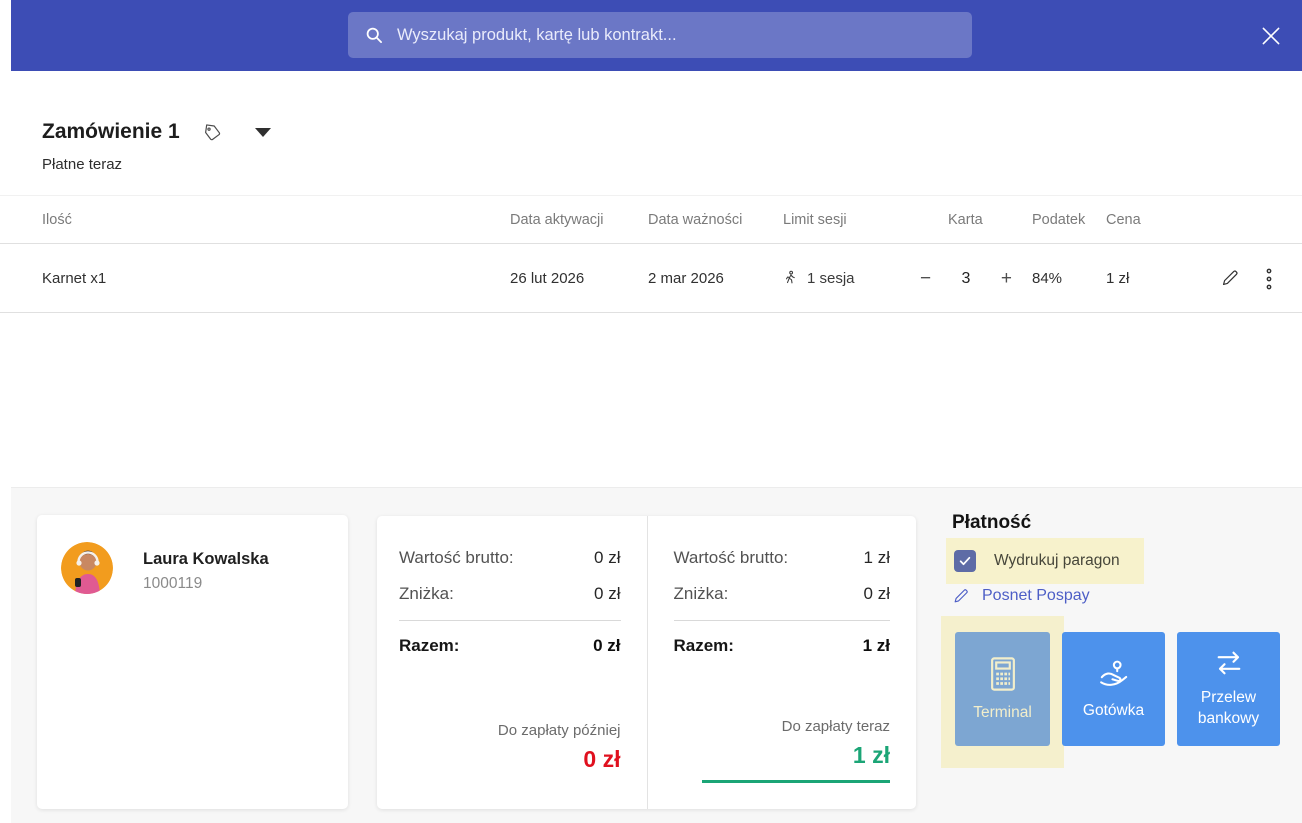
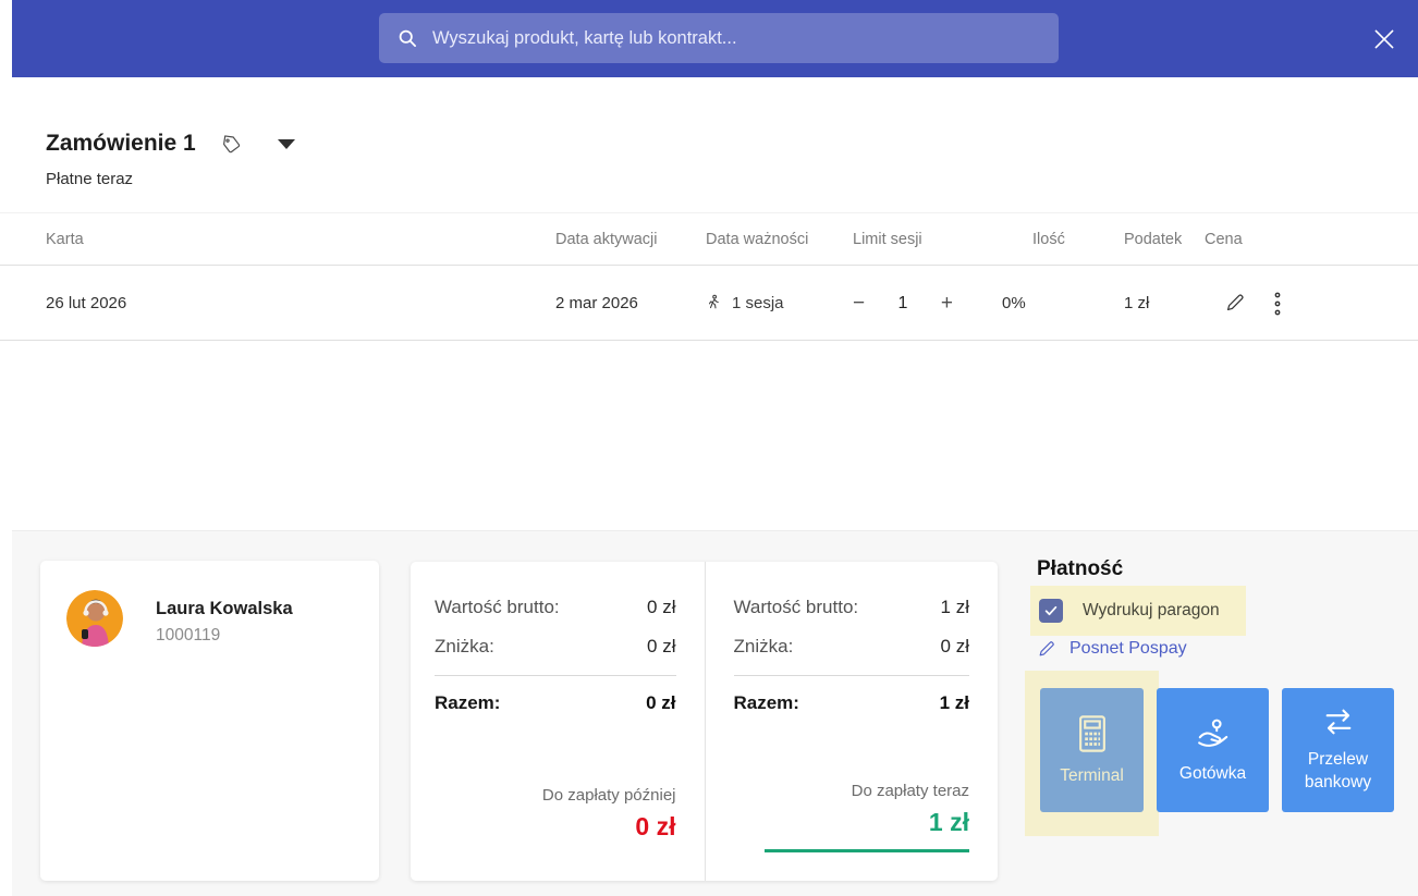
  Wyszukaj produkt, kartę lub kontrakt...
  Zamówienie 1
  Płatne teraz
- Ilość
+ Karta
  Data aktywacji
  Data ważności
  Limit sesji
- Karta
+ Ilość
  Podatek
  Cena
- Karnet x1
  26 lut 2026
  2 mar 2026
  1 sesja
  −
- 3
+ 1
  +
- 84%
+ 0%
  1 zł
  Laura Kowalska
  1000119
  Wartość brutto:
  0 zł
  Zniżka:
  0 zł
  Razem:
  0 zł
  Do zapłaty później
  0 zł
  Wartość brutto:
  1 zł
  Zniżka:
  0 zł
  Razem:
  1 zł
  Do zapłaty teraz
  1 zł
  Płatność
  Wydrukuj paragon
  Posnet Pospay
  Terminal
  Gotówka
  Przelew bankowy
